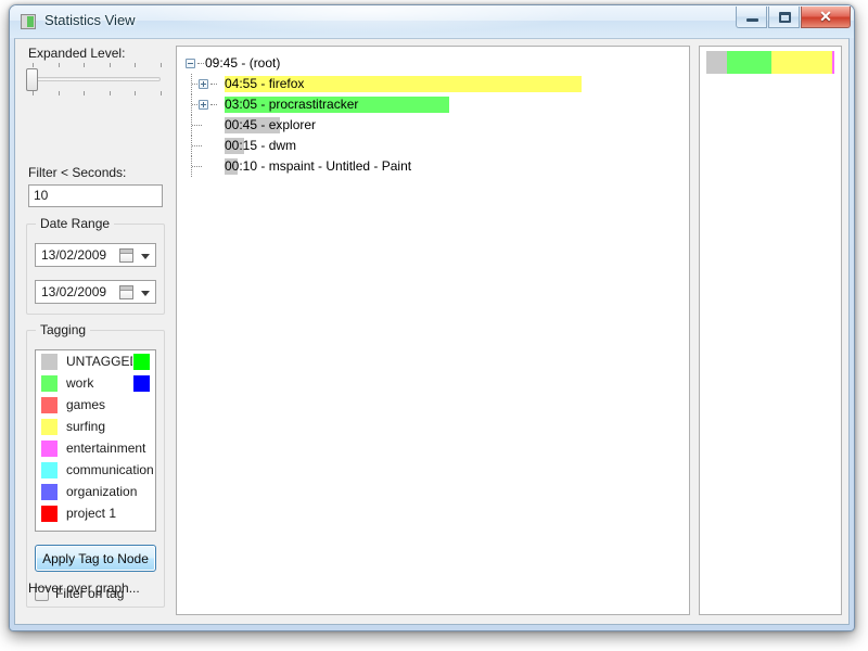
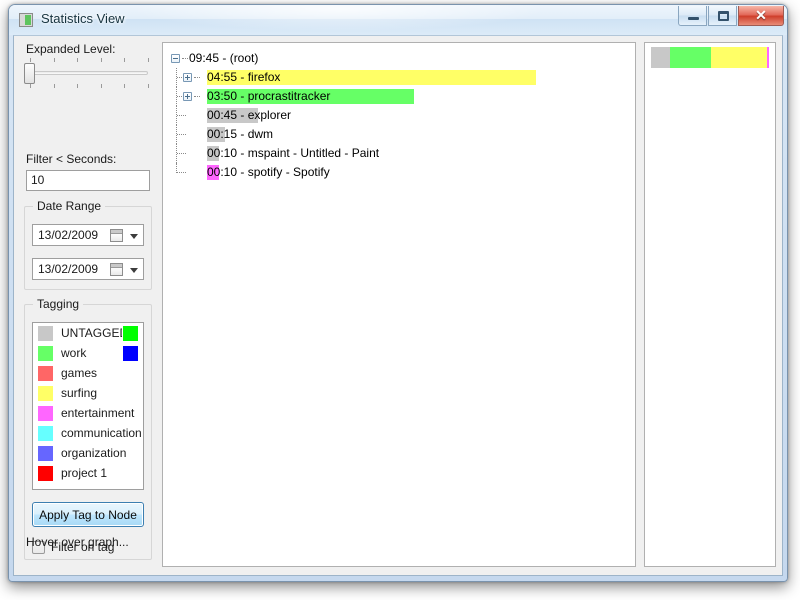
  Statistics View
  ✕
  Expanded Level:
  Filter < Seconds:
  10
  Date Range
  13/02/2009
  13/02/2009
  Tagging
  UNTAGGE
  work
  games
  surfing
  entertainment
  communication
  organization
  project 1
  Apply Tag to Node
  Filter on tag
  Hover over graph...
  09:45 - (root)
  04:55 - firefox
- 03:05 - procrastitracker
+ 03:50 - procrastitracker
  00:45 - explorer
  00:15 - dwm
  00:10 - mspaint - Untitled - Paint
+ 00:10 - spotify - Spotify
